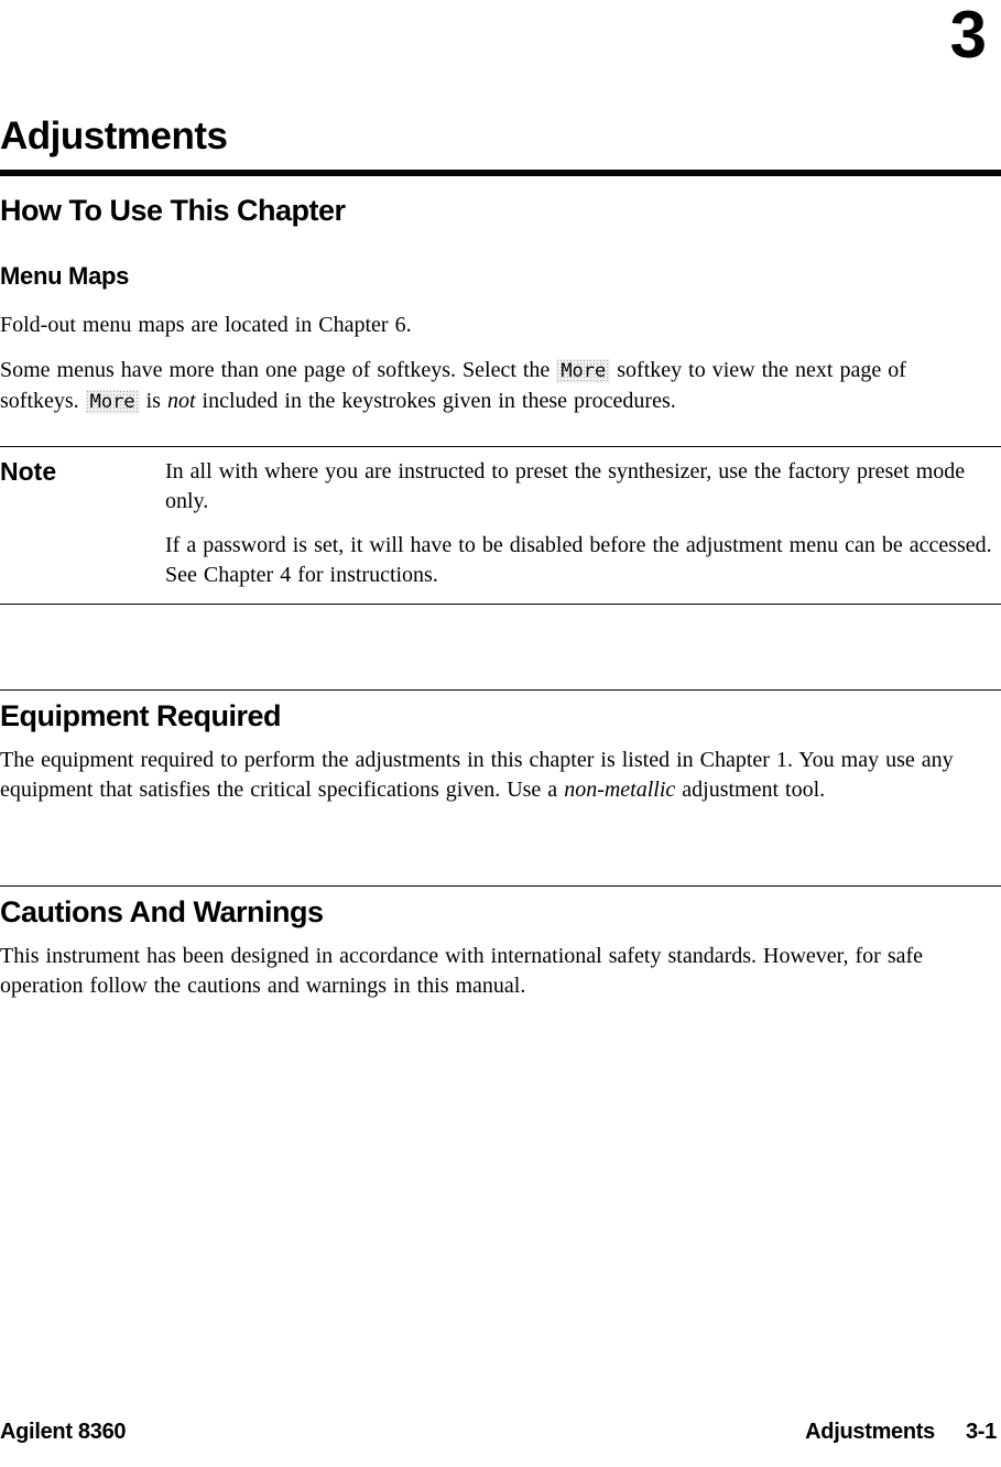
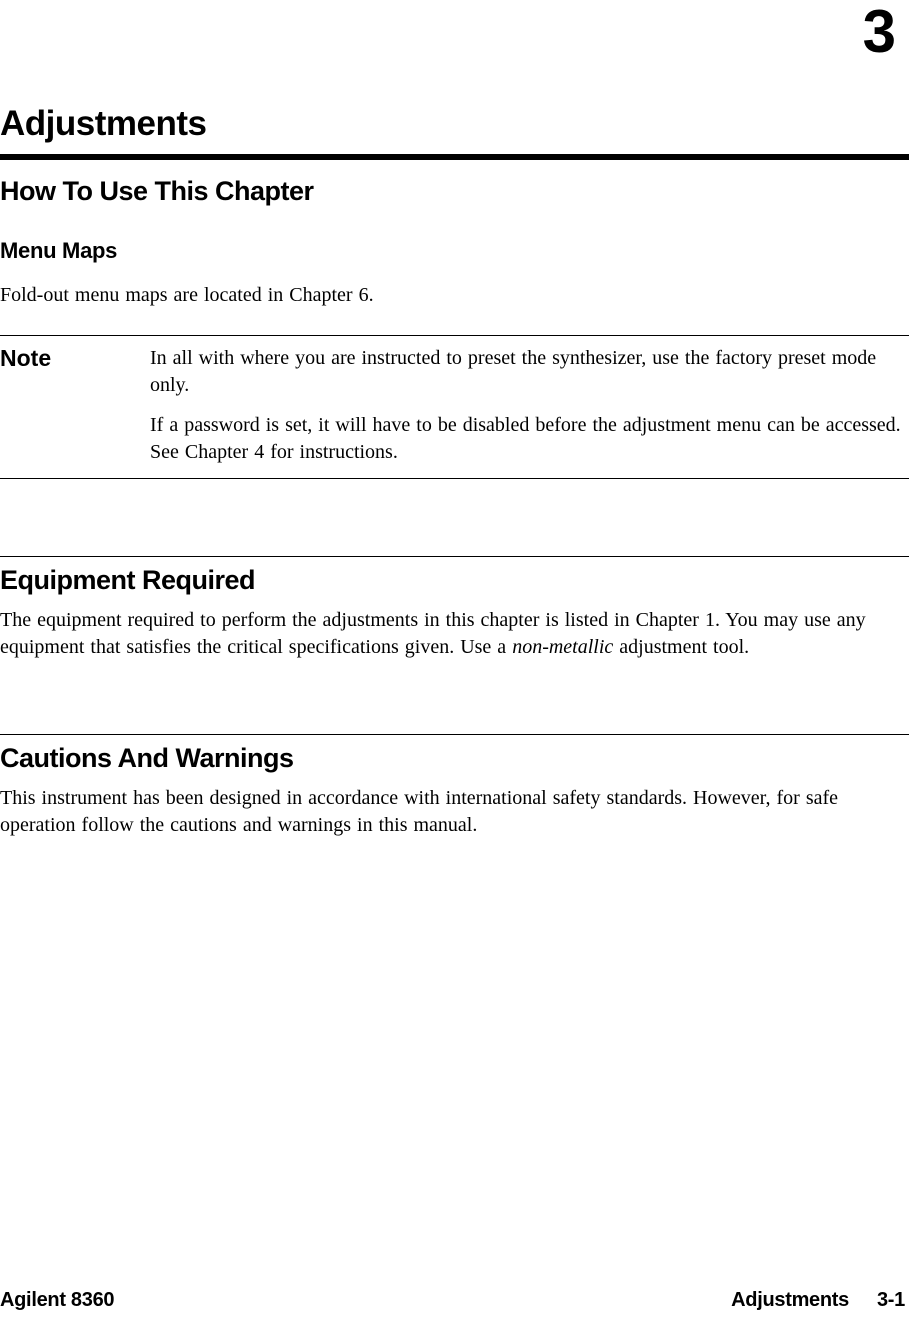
  3
  Adjustments
  How To Use This Chapter
  Menu Maps
  Fold-out menu maps are located in Chapter 6.
- Some menus have more than one page of softkeys. Select the More softkey to view the next page of softkeys. More is not included in the keystrokes given in these procedures.
  Note
  In all with where you are instructed to preset the synthesizer, use the factory preset mode only.
  If a password is set, it will have to be disabled before the adjustment menu can be accessed. See Chapter 4 for instructions.
  Equipment Required
  The equipment required to perform the adjustments in this chapter is listed in Chapter 1. You may use any equipment that satisfies the critical specifications given. Use a non-metallic adjustment tool.
  Cautions And Warnings
  This instrument has been designed in accordance with international safety standards. However, for safe operation follow the cautions and warnings in this manual.
  Agilent 8360
  Adjustments 3-1
